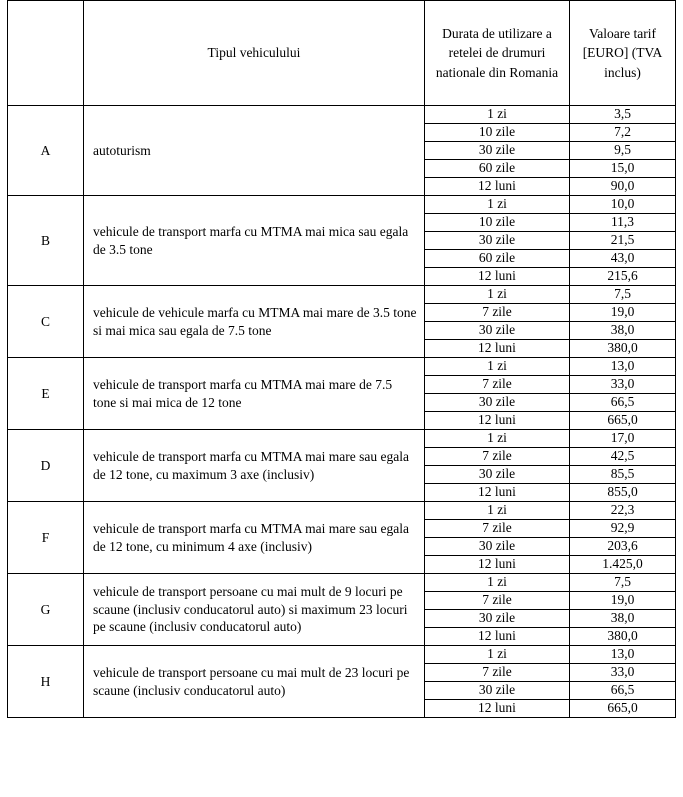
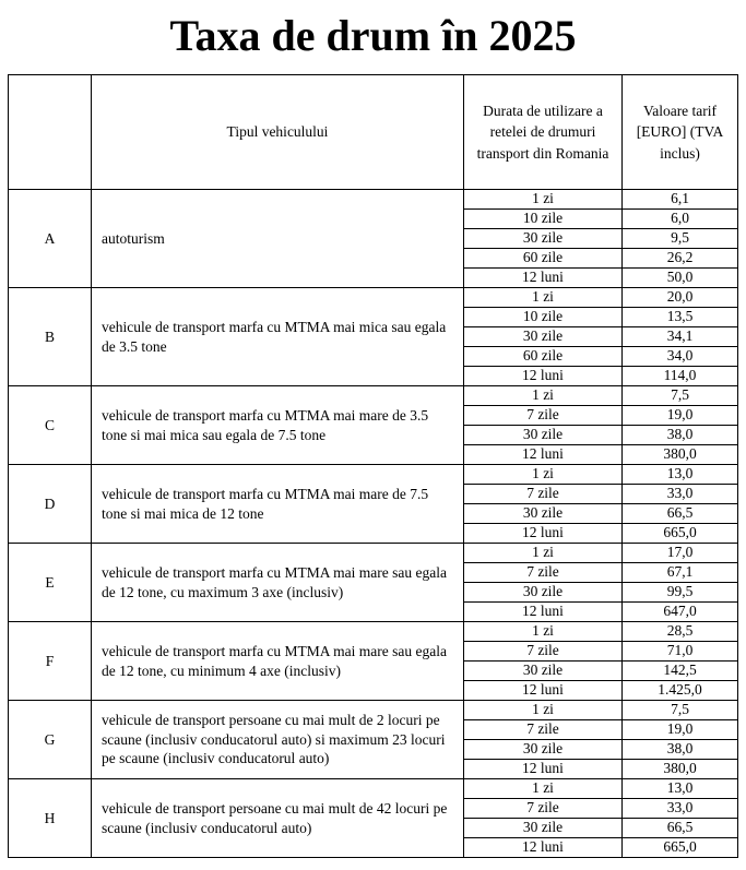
+ Taxa de drum în 2025
- 	Tipul vehiculului	Durata de utilizare a retelei de drumuri nationale din Romania	Valoare tarif [EURO] (TVA inclus)
+ 	Tipul vehiculului	Durata de utilizare a retelei de drumuri transport din Romania	Valoare tarif [EURO] (TVA inclus)
- A	autoturism	1 zi	3,5
+ A	autoturism	1 zi	6,1
- 10 zile	7,2
+ 10 zile	6,0
  30 zile	9,5
- 60 zile	15,0
+ 60 zile	26,2
- 12 luni	90,0
+ 12 luni	50,0
- B	vehicule de transport marfa cu MTMA mai mica sau egala de 3.5 tone	1 zi	10,0
+ B	vehicule de transport marfa cu MTMA mai mica sau egala de 3.5 tone	1 zi	20,0
- 10 zile	11,3
+ 10 zile	13,5
- 30 zile	21,5
+ 30 zile	34,1
- 60 zile	43,0
+ 60 zile	34,0
- 12 luni	215,6
+ 12 luni	114,0
- C	vehicule de vehicule marfa cu MTMA mai mare de 3.5 tone si mai mica sau egala de 7.5 tone	1 zi	7,5
+ C	vehicule de transport marfa cu MTMA mai mare de 3.5 tone si mai mica sau egala de 7.5 tone	1 zi	7,5
  7 zile	19,0
  30 zile	38,0
  12 luni	380,0
- E	vehicule de transport marfa cu MTMA mai mare de 7.5 tone si mai mica de 12 tone	1 zi	13,0
+ D	vehicule de transport marfa cu MTMA mai mare de 7.5 tone si mai mica de 12 tone	1 zi	13,0
  7 zile	33,0
  30 zile	66,5
  12 luni	665,0
- D	vehicule de transport marfa cu MTMA mai mare sau egala de 12 tone, cu maximum 3 axe (inclusiv)	1 zi	17,0
+ E	vehicule de transport marfa cu MTMA mai mare sau egala de 12 tone, cu maximum 3 axe (inclusiv)	1 zi	17,0
- 7 zile	42,5
+ 7 zile	67,1
- 30 zile	85,5
+ 30 zile	99,5
- 12 luni	855,0
+ 12 luni	647,0
- F	vehicule de transport marfa cu MTMA mai mare sau egala de 12 tone, cu minimum 4 axe (inclusiv)	1 zi	22,3
+ F	vehicule de transport marfa cu MTMA mai mare sau egala de 12 tone, cu minimum 4 axe (inclusiv)	1 zi	28,5
- 7 zile	92,9
+ 7 zile	71,0
- 30 zile	203,6
+ 30 zile	142,5
  12 luni	1.425,0
- G	vehicule de transport persoane cu mai mult de 9 locuri pe scaune (inclusiv conducatorul auto) si maximum 23 locuri pe scaune (inclusiv conducatorul auto)	1 zi	7,5
+ G	vehicule de transport persoane cu mai mult de 2 locuri pe scaune (inclusiv conducatorul auto) si maximum 23 locuri pe scaune (inclusiv conducatorul auto)	1 zi	7,5
  7 zile	19,0
  30 zile	38,0
  12 luni	380,0
- H	vehicule de transport persoane cu mai mult de 23 locuri pe scaune (inclusiv conducatorul auto)	1 zi	13,0
+ H	vehicule de transport persoane cu mai mult de 42 locuri pe scaune (inclusiv conducatorul auto)	1 zi	13,0
  7 zile	33,0
  30 zile	66,5
  12 luni	665,0
